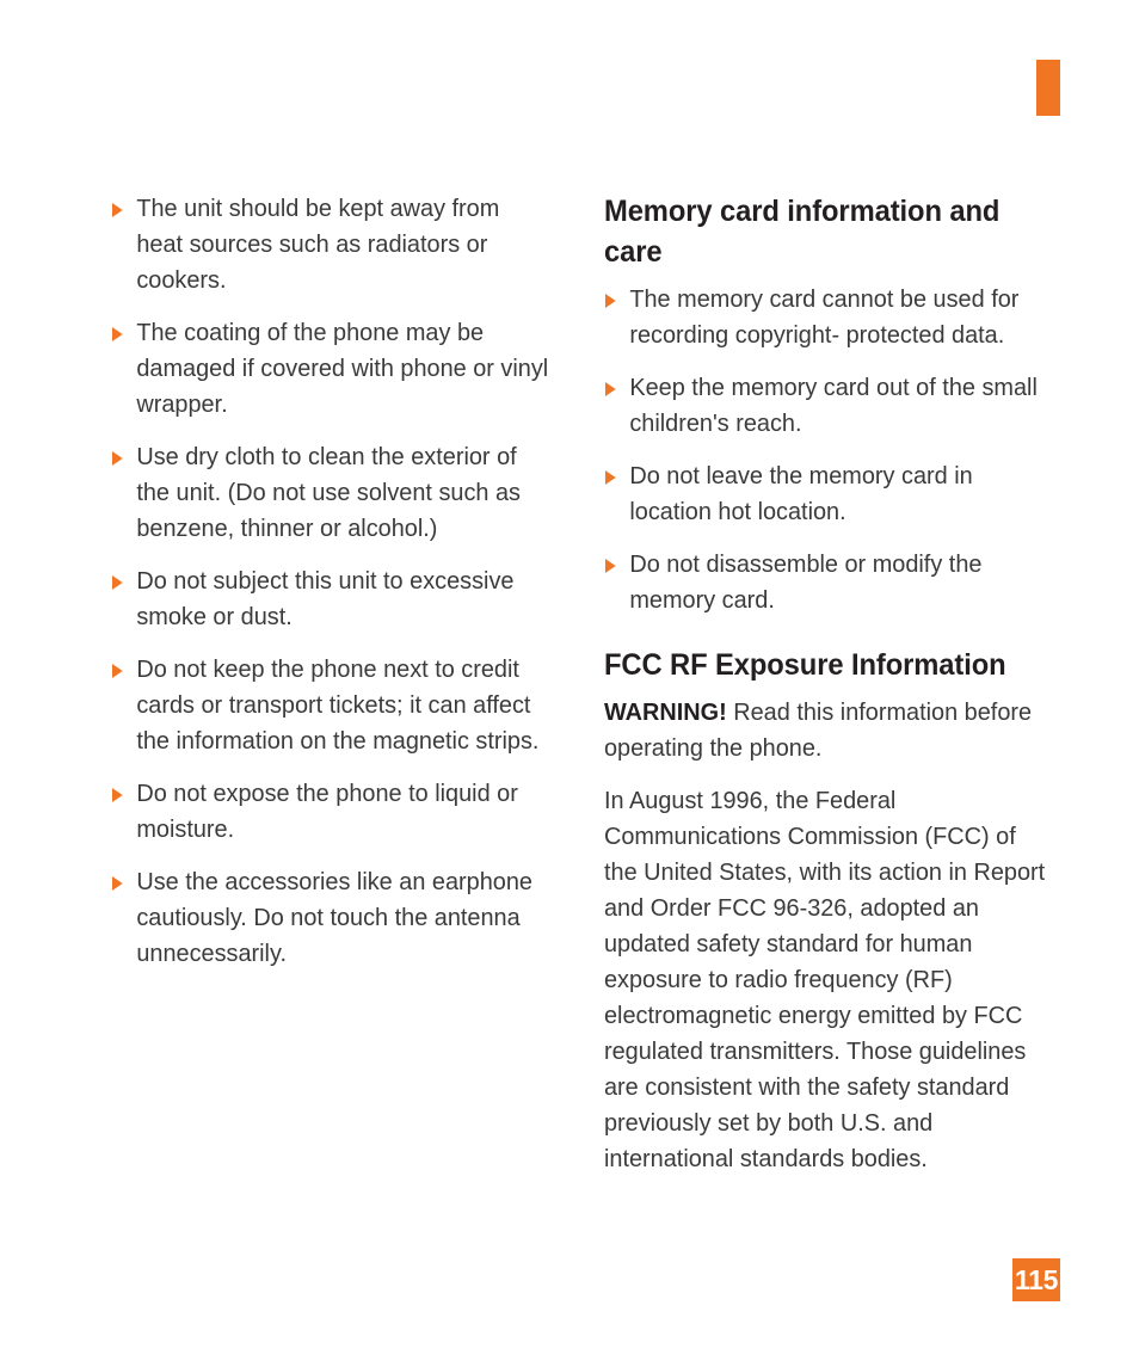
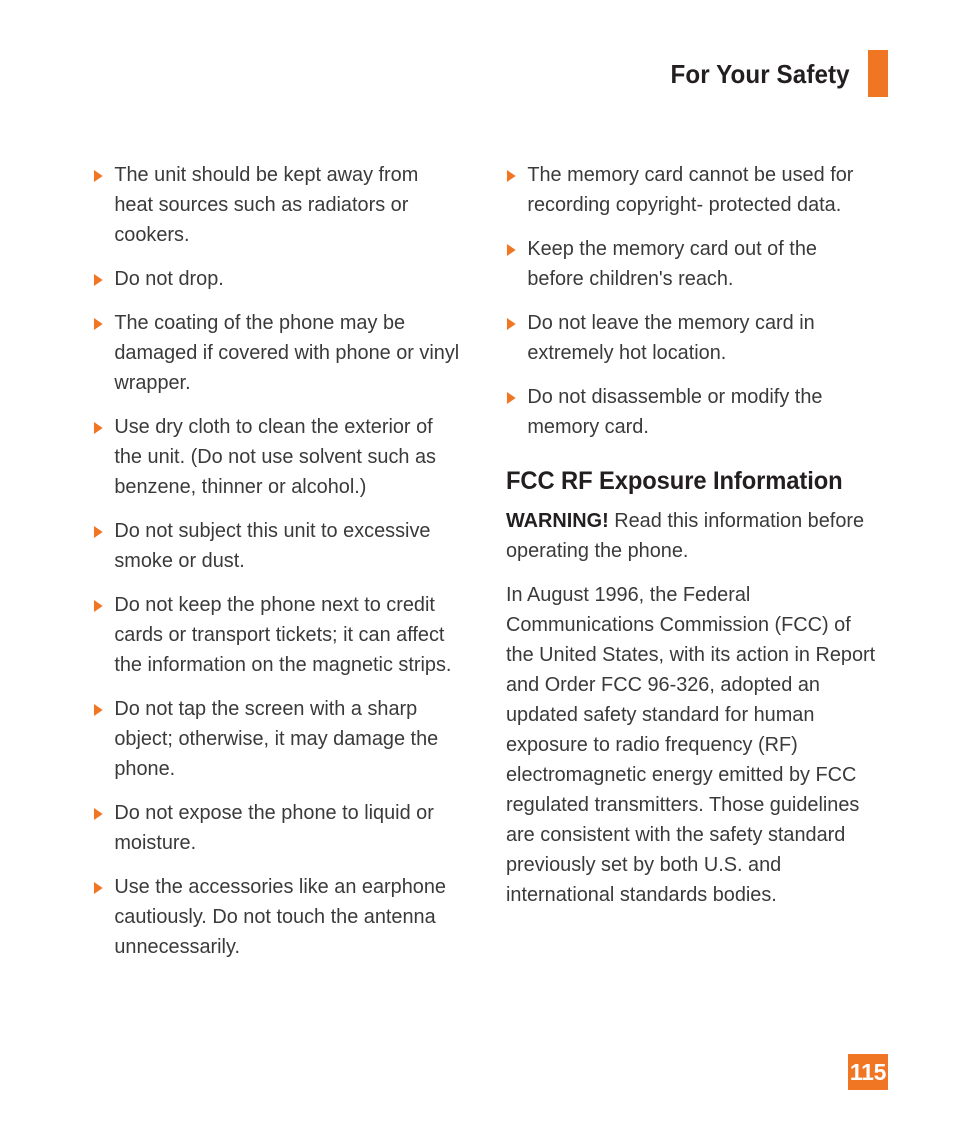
+ For Your Safety
  The unit should be kept away from heat sources such as radiators or cookers.
+ Do not drop.
  The coating of the phone may be damaged if covered with phone or vinyl wrapper.
  Use dry cloth to clean the exterior of the unit. (Do not use solvent such as benzene, thinner or alcohol.)
  Do not subject this unit to excessive smoke or dust.
  Do not keep the phone next to credit cards or transport tickets; it can affect the information on the magnetic strips.
+ Do not tap the screen with a sharp object; otherwise, it may damage the phone.
  Do not expose the phone to liquid or moisture.
  Use the accessories like an earphone cautiously. Do not touch the antenna unnecessarily.
- Memory card information and care
  The memory card cannot be used for recording copyright- protected data.
- Keep the memory card out of the small children's reach.
+ Keep the memory card out of the before children's reach.
- Do not leave the memory card in location hot location.
+ Do not leave the memory card in extremely hot location.
  Do not disassemble or modify the memory card.
  FCC RF Exposure Information
  WARNING! Read this information before operating the phone.
  In August 1996, the Federal Communications Commission (FCC) of the United States, with its action in Report and Order FCC 96-326, adopted an updated safety standard for human exposure to radio frequency (RF) electromagnetic energy emitted by FCC regulated transmitters. Those guidelines are consistent with the safety standard previously set by both U.S. and international standards bodies.
  115
